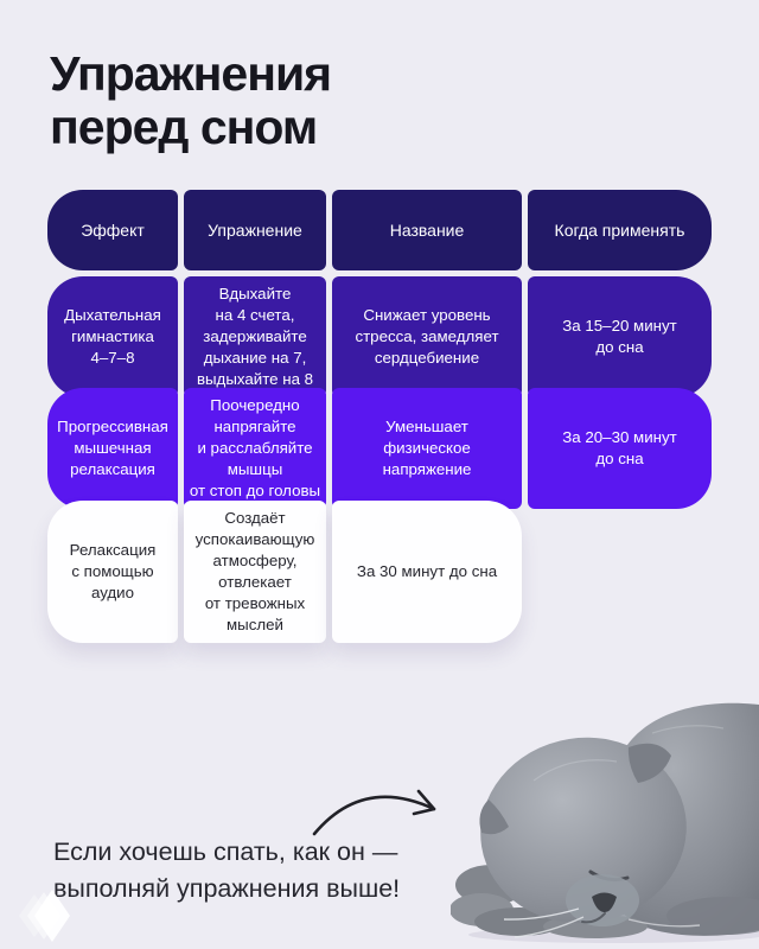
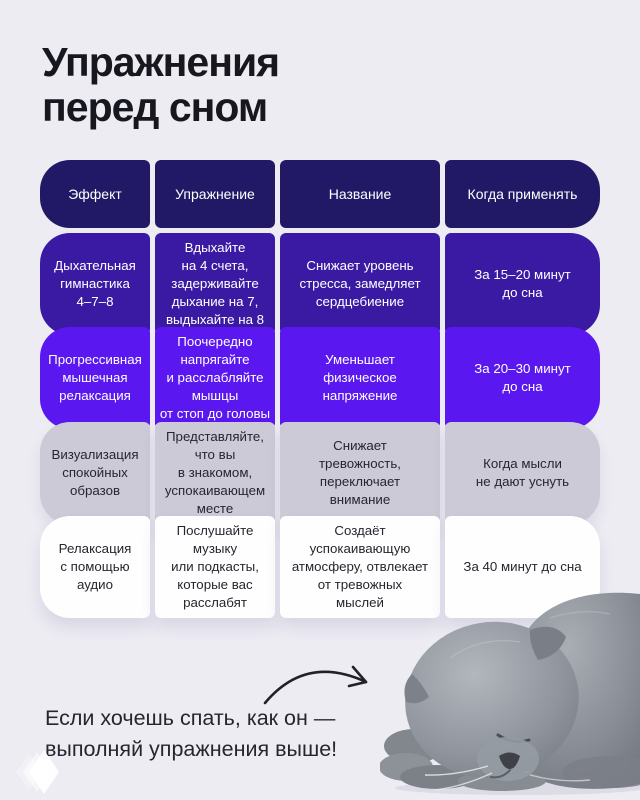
  Упражнения
  перед сном
  Эффект
  Упражнение
  Название
  Когда применять
  Дыхательная
  гимнастика
  4–7–8
  Вдыхайте
  на 4 счета,
  задерживайте
  дыхание на 7,
  выдыхайте на 8
  Снижает уровень
  стресса, замедляет
  сердцебиение
  За 15–20 минут
  до сна
  Прогрессивная
  мышечная
  релаксация
  Поочередно
  напрягайте
  и расслабляйте
  мышцы
  от стоп до головы
  Уменьшает
  физическое
  напряжение
  За 20–30 минут
  до сна
+ Визуализация
+ спокойных
+ образов
+ Представляйте,
+ что вы
+ в знакомом,
+ успокаивающем
+ месте
+ Снижает
+ тревожность,
+ переключает
+ внимание
+ Когда мысли
+ не дают уснуть
  Релаксация
  с помощью
  аудио
+ Послушайте
+ музыку
+ или подкасты,
+ которые вас
+ расслабят
  Создаёт
  успокаивающую
  атмосферу, отвлекает
  от тревожных
  мыслей
- За 30 минут до сна
+ За 40 минут до сна
  Если хочешь спать, как он —
  выполняй упражнения выше!
